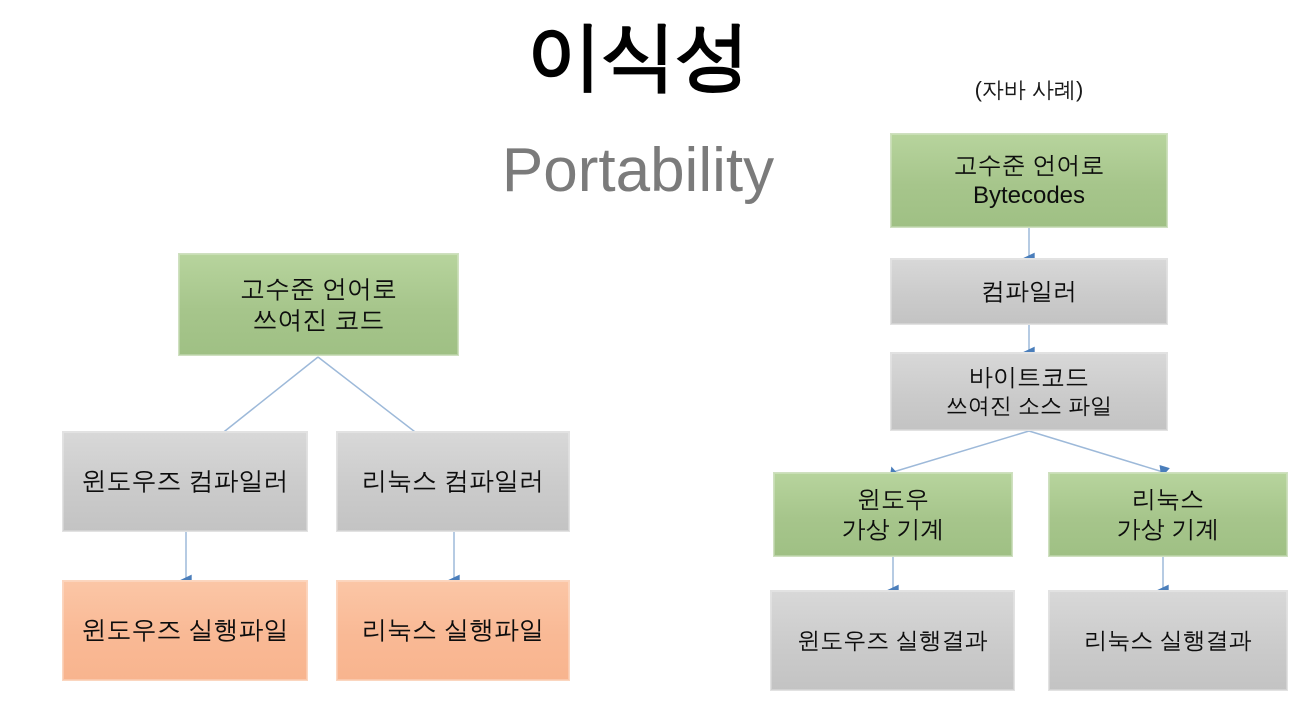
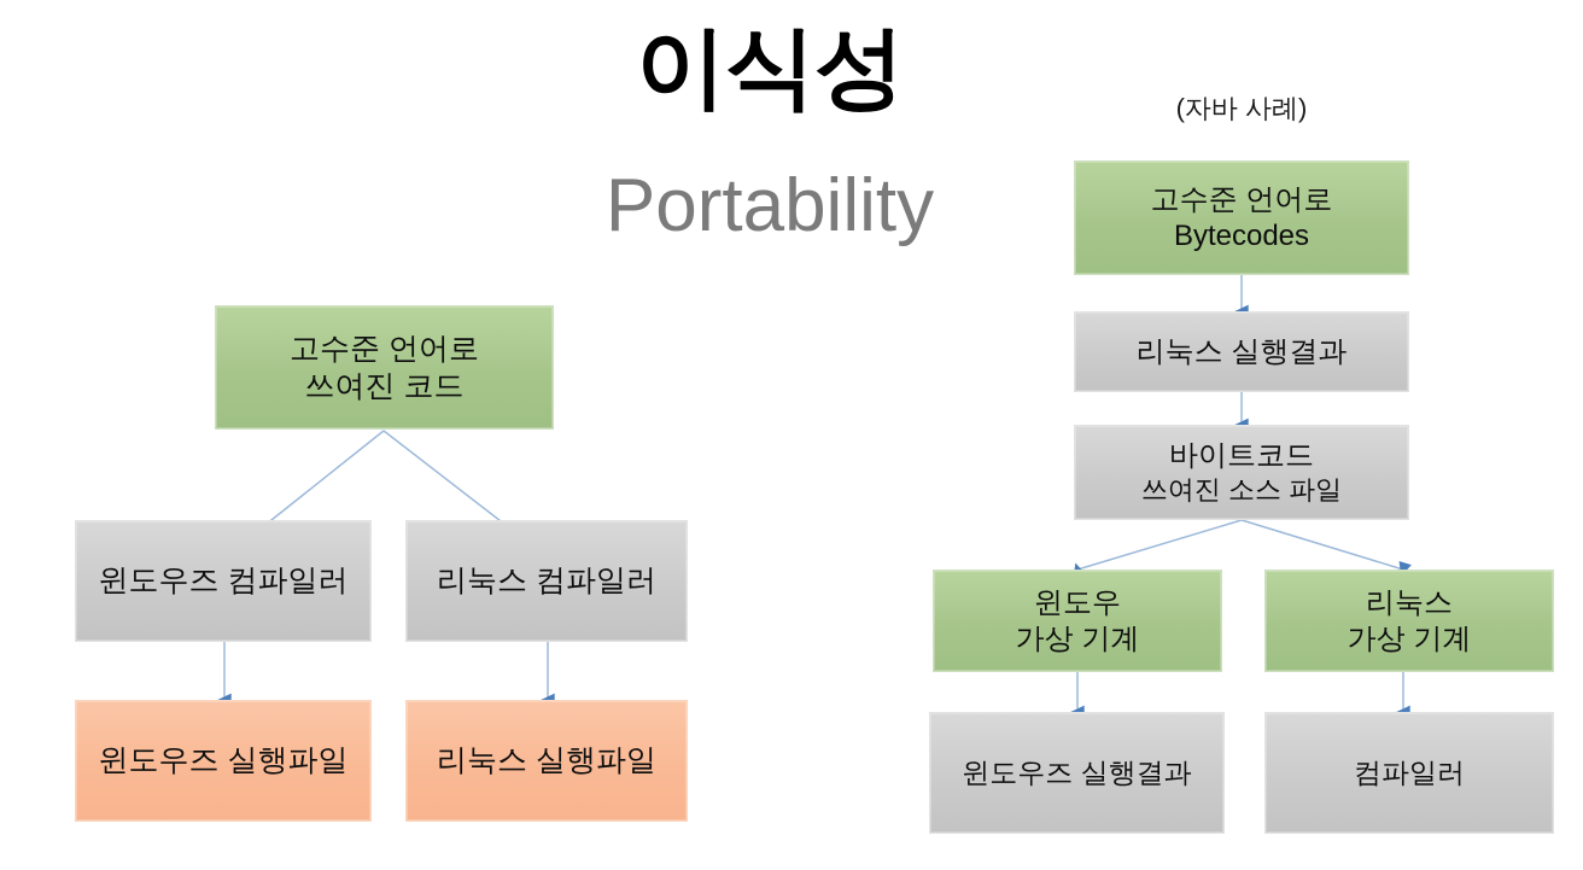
  이식성
  Portability
  (자바 사례)
  고수준 언어로
  쓰여진 코드
  윈도우즈 컴파일러
  리눅스 컴파일러
  윈도우즈 실행파일
  리눅스 실행파일
  고수준 언어로
  Bytecodes
- 컴파일러
+ 리눅스 실행결과
  바이트코드
  쓰여진 소스 파일
  윈도우
  가상 기계
  리눅스
  가상 기계
  윈도우즈 실행결과
- 리눅스 실행결과
+ 컴파일러
